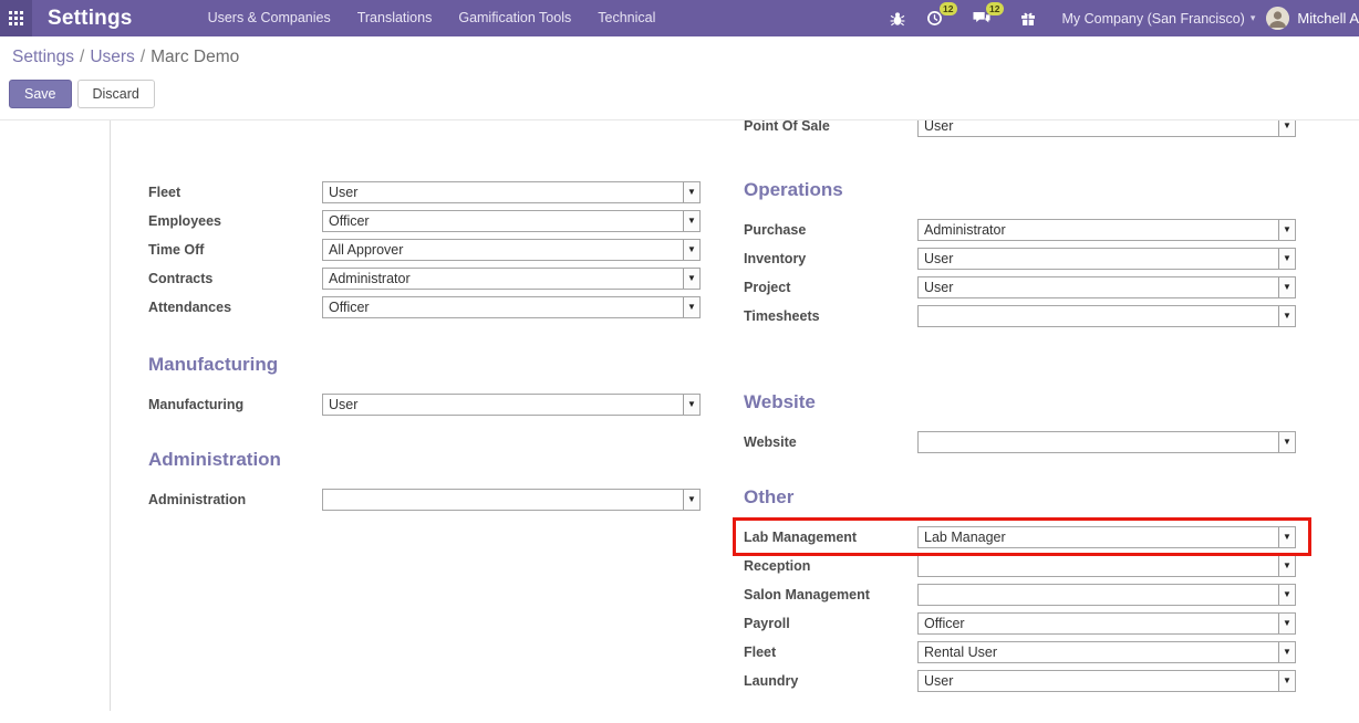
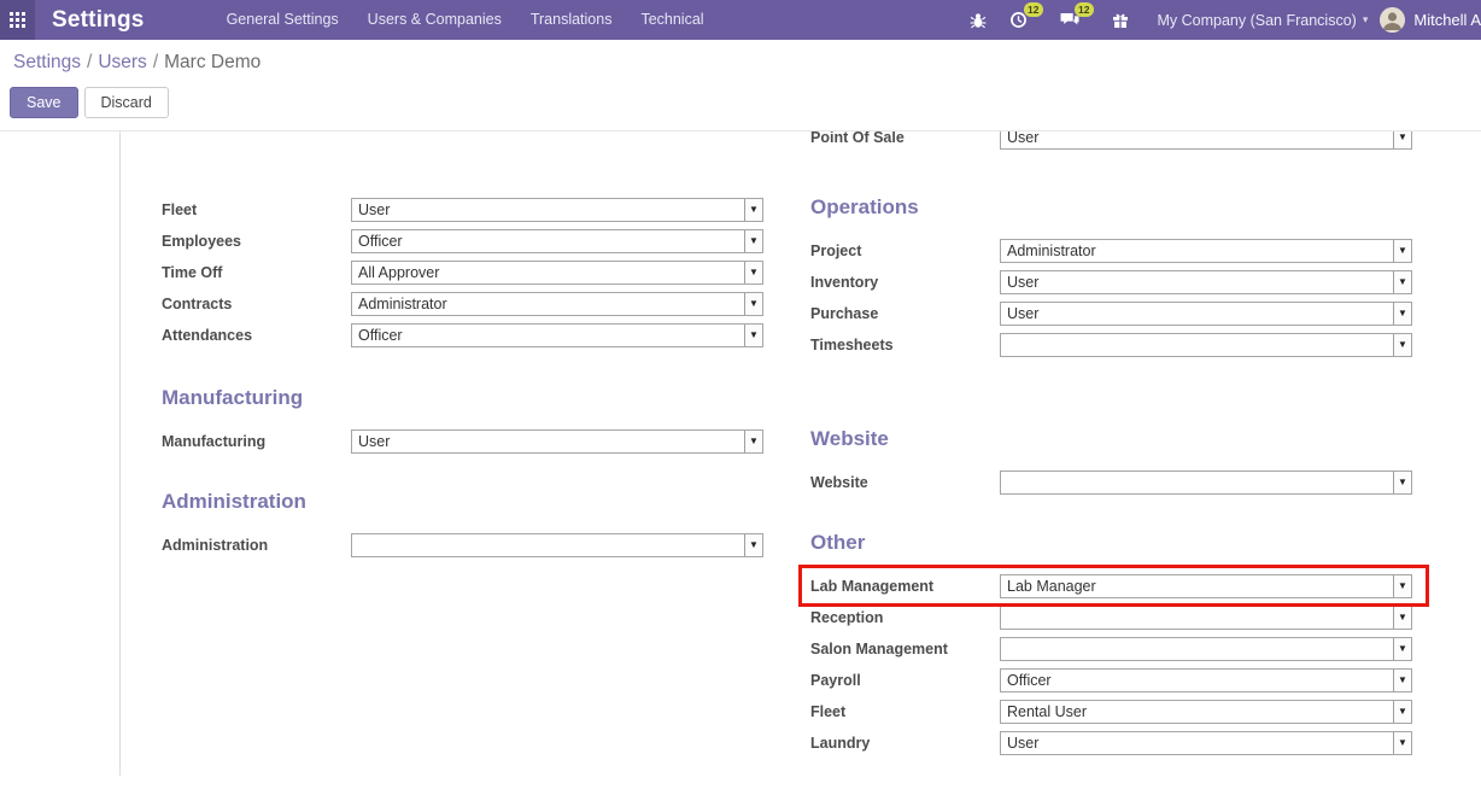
  Settings
+ General Settings
  Users & Companies
  Translations
- Gamification Tools
  Technical
  12
  12
  My Company (San Francisco)
  ▾
  Mitchell A
  Settings / Users / Marc Demo
  Save
  Discard
  Fleet
  User
  ▼
  Employees
  Officer
  ▼
  Time Off
  All Approver
  ▼
  Contracts
  Administrator
  ▼
  Attendances
  Officer
  ▼
  Manufacturing
  Manufacturing
  User
  ▼
  Administration
  Administration
  ▼
  Point Of Sale
  User
  ▼
  Operations
- Purchase
+ Project
  Administrator
  ▼
  Inventory
  User
  ▼
- Project
+ Purchase
  User
  ▼
  Timesheets
  ▼
  Website
  Website
  ▼
  Other
  Lab Management
  Lab Manager
  ▼
  Reception
  ▼
  Salon Management
  ▼
  Payroll
  Officer
  ▼
  Fleet
  Rental User
  ▼
  Laundry
  User
  ▼
